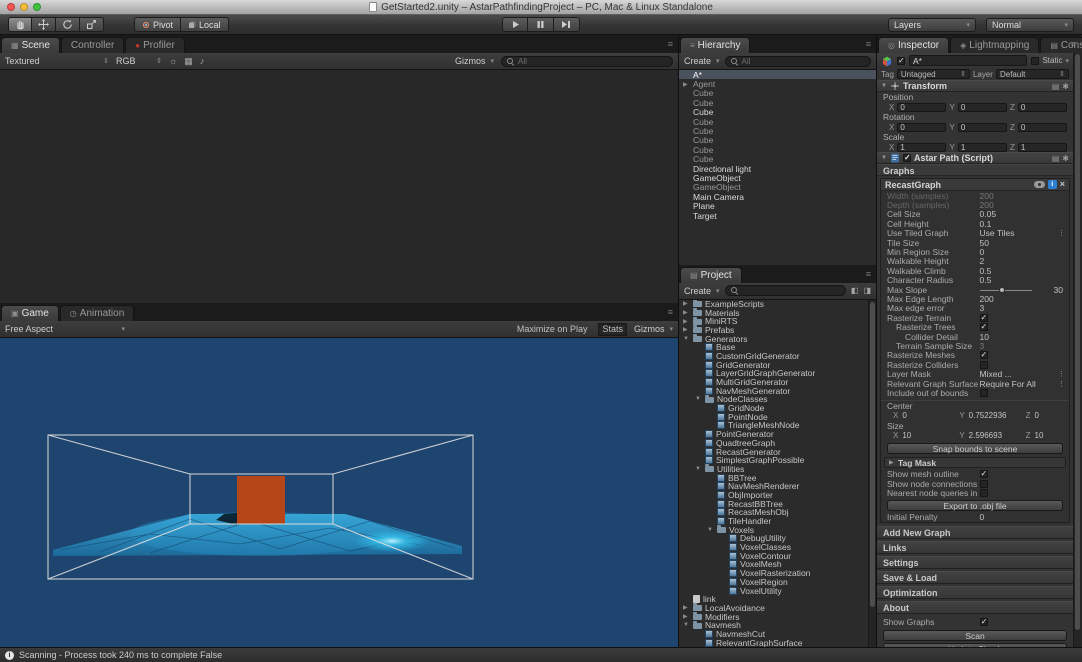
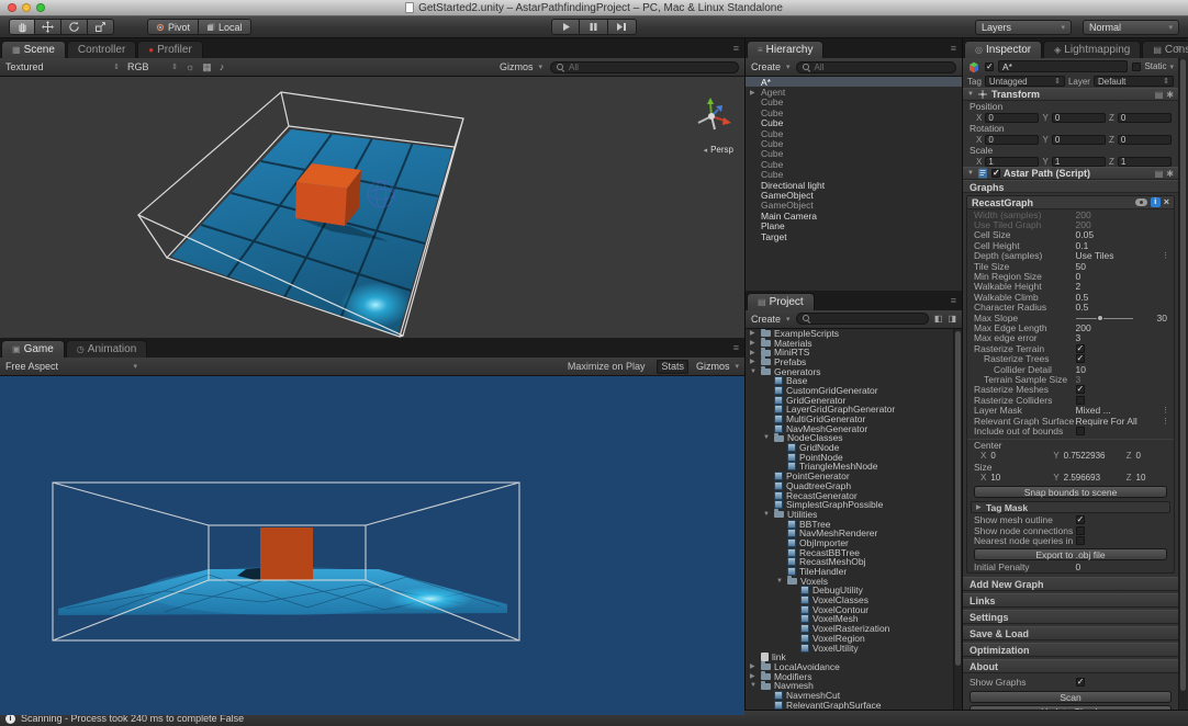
  GetStarted2.unity – AstarPathfindingProject – PC, Mac & Linux Standalone
  Pivot
  Local
  Layers
  Normal
  ▦
  Scene
  Controller
  ●
  Profiler
  ≡
  Textured
  RGB
  ☼
  ▦
  ♪
  Gizmos
  All
+ Persp
  ▣
  Game
  ◷
  Animation
  ≡
  Free Aspect
  Maximize on Play
  Stats
  Gizmos
  ≡
  Hierarchy
  ≡
  Create
  All
  A*
  Agent
  Cube
  Cube
  Cube
  Cube
  Cube
  Cube
  Cube
  Cube
  Directional light
  GameObject
  GameObject
  Main Camera
  Plane
  Target
  ▤
  Project
  ≡
  Create
  ◧
  ◨
  ExampleScripts
  Materials
  MiniRTS
  Prefabs
  Generators
  Base
  CustomGridGenerator
  GridGenerator
  LayerGridGraphGenerator
  MultiGridGenerator
  NavMeshGenerator
  NodeClasses
  GridNode
  PointNode
  TriangleMeshNode
  PointGenerator
  QuadtreeGraph
  RecastGenerator
  SimplestGraphPossible
  Utilities
  BBTree
  NavMeshRenderer
  ObjImporter
  RecastBBTree
  RecastMeshObj
  TileHandler
  Voxels
  DebugUtility
  VoxelClasses
  VoxelContour
  VoxelMesh
  VoxelRasterization
  VoxelRegion
  VoxelUtility
  link
  LocalAvoidance
  Modifiers
  Navmesh
  NavmeshCut
  RelevantGraphSurface
  ◎
  Inspector
  ◈
  Lightmapping
  ▤
  ≡
  A*
  Static
  Tag
  Untagged
  Layer
  Default
  Transform
  ▤
  ✱
  Position
  X
  0
  Y
  0
  Z
  0
  Rotation
  X
  0
  Y
  0
  Z
  0
  Scale
  X
  1
  Y
  1
  Z
  1
  Astar Path (Script)
  ▤
  ✱
  Graphs
  RecastGraph
  ×
  Width (samples)
  200
- Depth (samples)
+ Use Tiled Graph
  200
  Cell Size
  0.05
  Cell Height
  0.1
- Use Tiled Graph
+ Depth (samples)
  Use Tiles
  Tile Size
  50
  Min Region Size
  0
  Walkable Height
  2
  Walkable Climb
  0.5
  Character Radius
  0.5
  Max Slope
  30
  Max Edge Length
  200
  Max edge error
  3
  Rasterize Terrain
  Rasterize Trees
  Collider Detail
  10
  Terrain Sample Size
  3
  Rasterize Meshes
  Rasterize Colliders
  Layer Mask
  Mixed ...
  Relevant Graph Surface
  Require For All
  Include out of bounds
  Center
  X
  0
  Y
  0.7522936
  Z
  0
  Size
  X
  10
  Y
  2.596693
  Z
  10
  Snap bounds to scene
  Tag Mask
  Show mesh outline
  Show node connections
  Nearest node queries in
  Export to .obj file
  Initial Penalty
  0
  Add New Graph
  Links
  Settings
  Save & Load
  Optimization
  About
  Show Graphs
  Scan
  Scanning - Process took 240 ms to complete False
